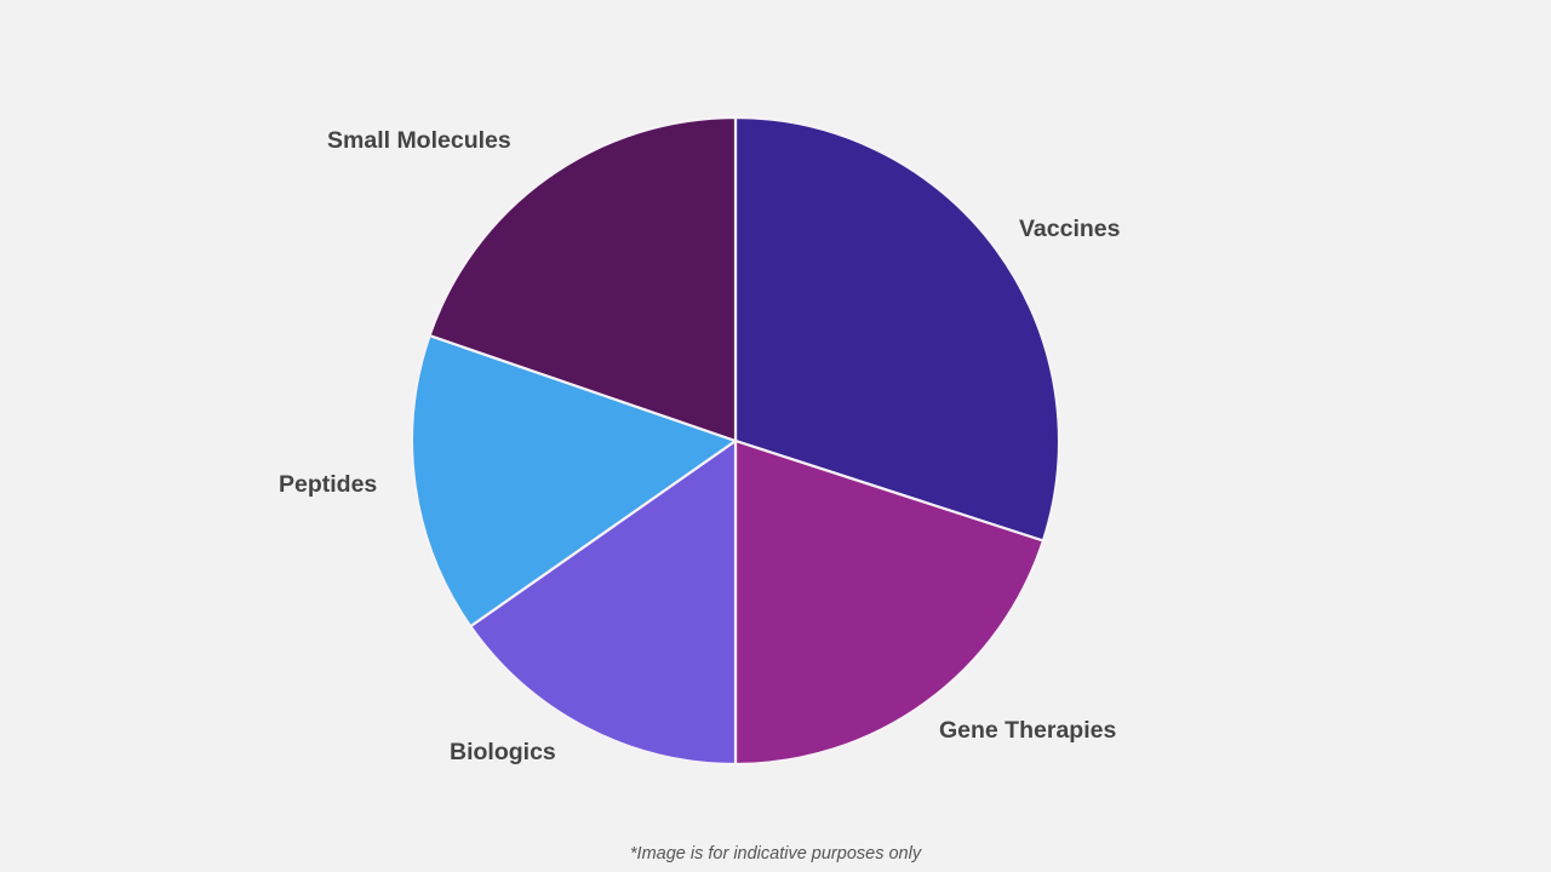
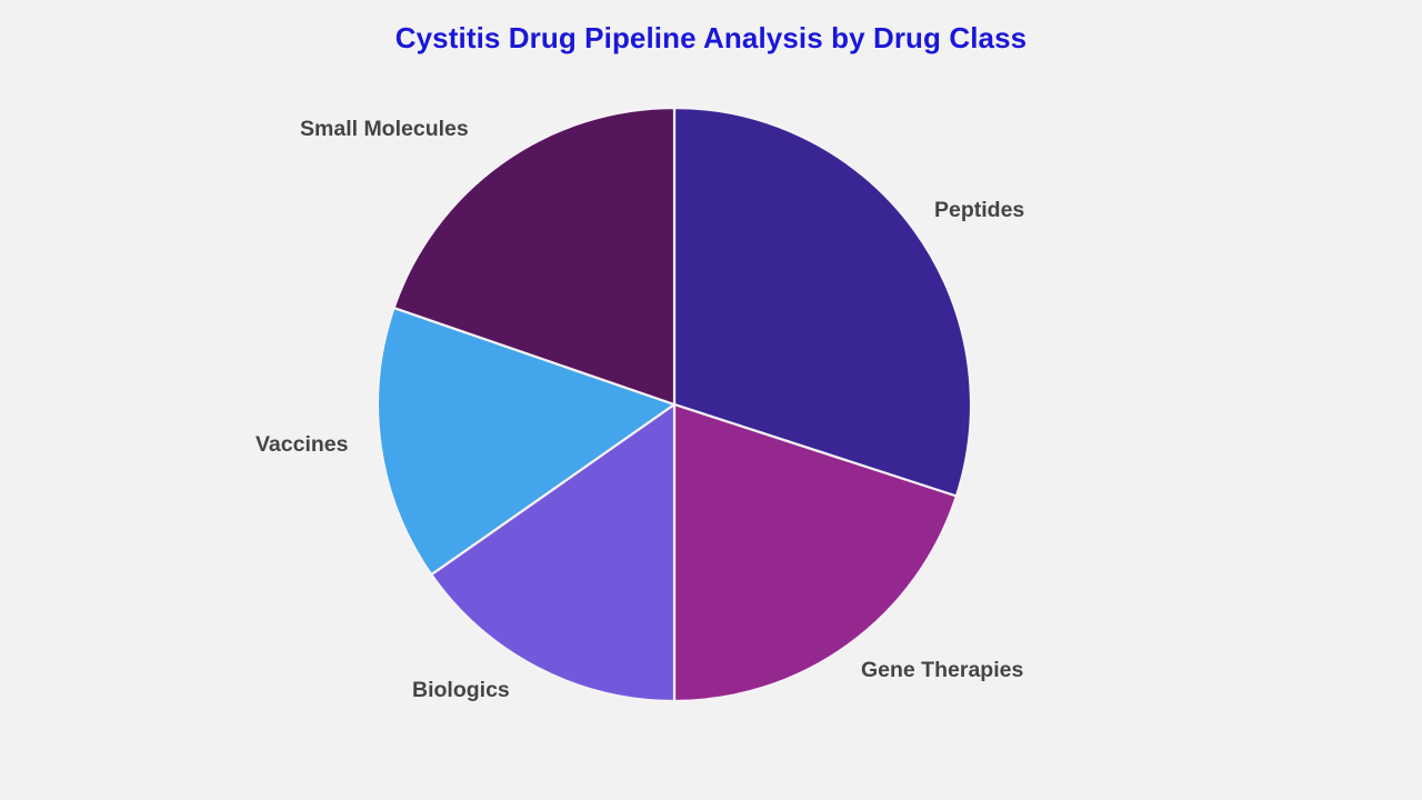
+ Cystitis Drug Pipeline Analysis by Drug Class
- Vaccines
+ Peptides
  Gene Therapies
  Biologics
- Peptides
+ Vaccines
  Small Molecules
- *Image is for indicative purposes only
